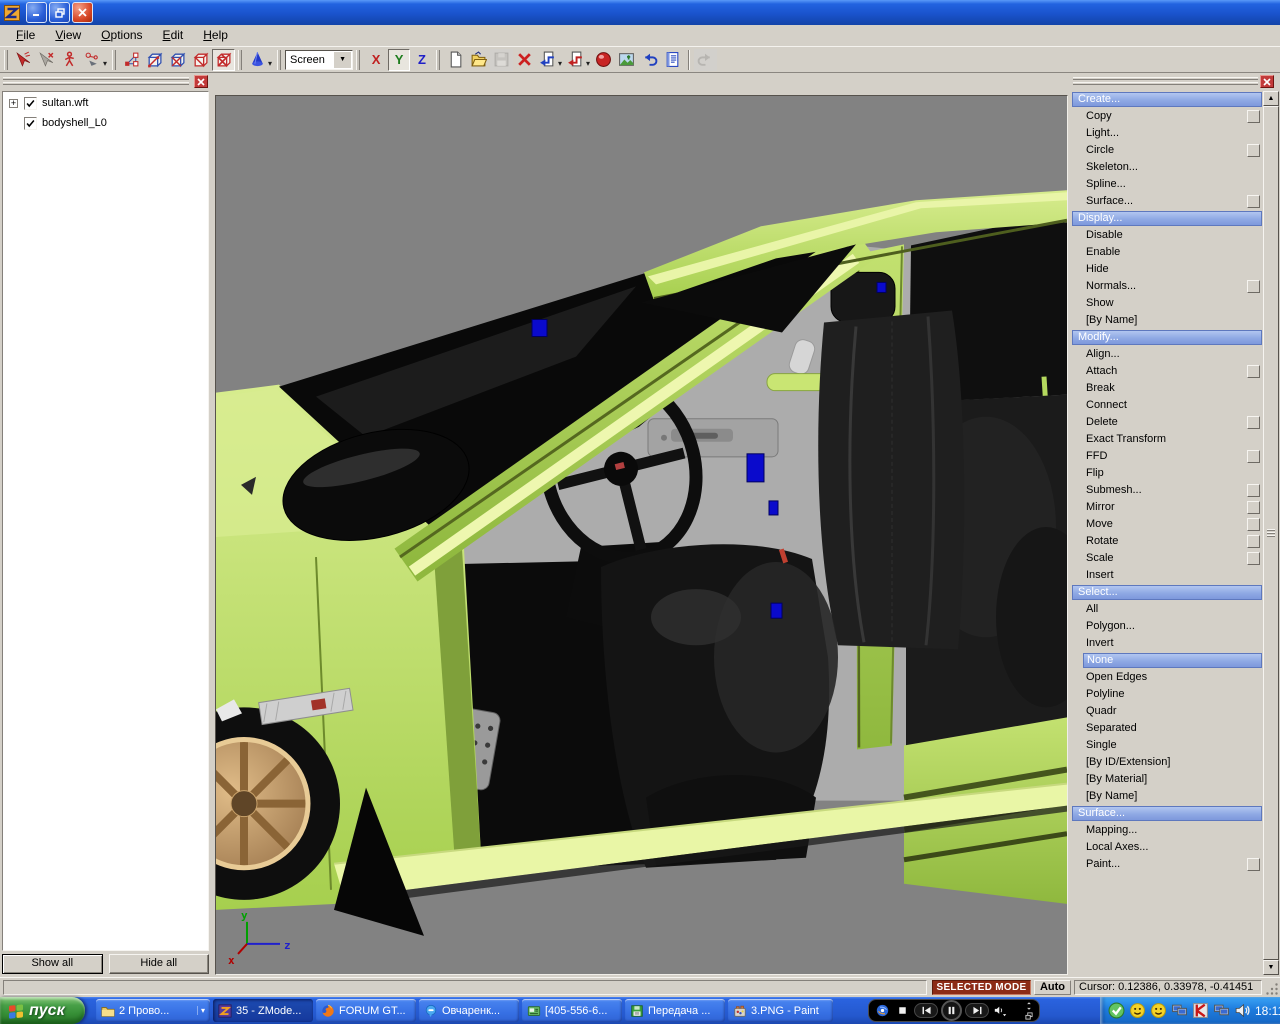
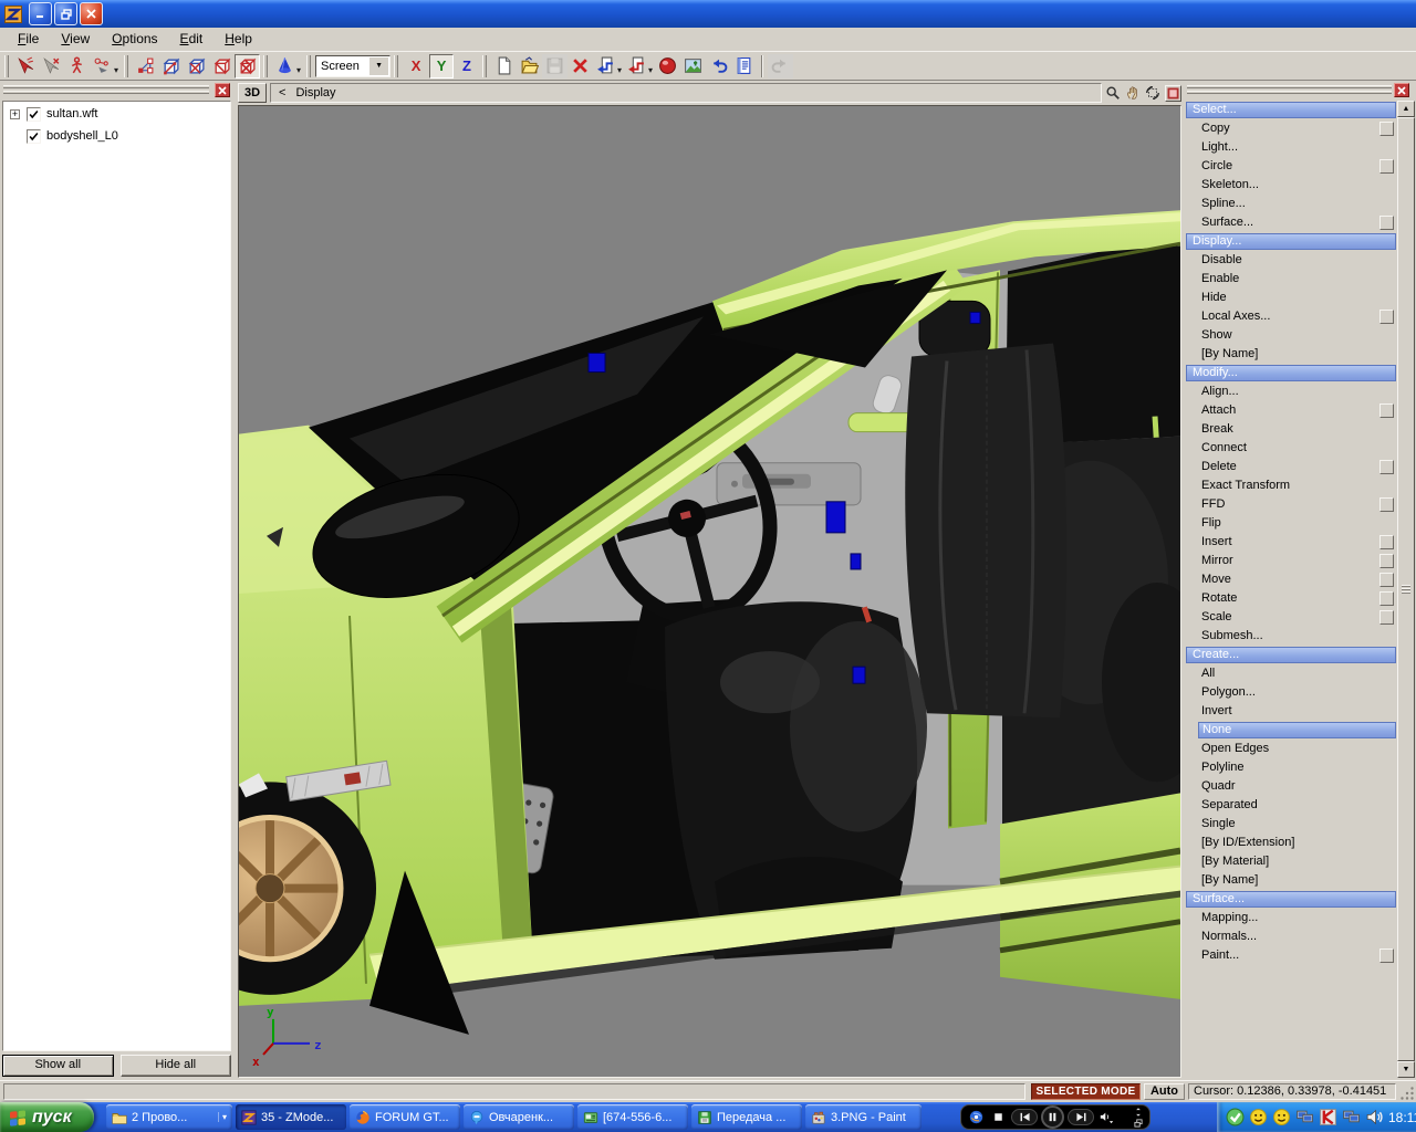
  File
  View
  Options
  Edit
  Help
  ▾
  ▾
  Screen
  X
  Y
  Z
  ▾
  ▾
  +
  sultan.wft
  bodyshell_L0
  Show all
  Hide all
+ 3D
+ <
+ Display
  y
  z
  x
- Create...
+ Select...
  Copy
  Light...
  Circle
  Skeleton...
  Spline...
  Surface...
  Display...
  Disable
  Enable
  Hide
- Normals...
+ Local Axes...
  Show
  [By Name]
  Modify...
  Align...
  Attach
  Break
  Connect
  Delete
  Exact Transform
  FFD
  Flip
- Submesh...
+ Insert
  Mirror
  Move
  Rotate
  Scale
- Insert
+ Submesh...
- Select...
+ Create...
  All
  Polygon...
  Invert
  None
  Open Edges
  Polyline
  Quadr
  Separated
  Single
  [By ID/Extension]
  [By Material]
  [By Name]
  Surface...
  Mapping...
- Local Axes...
+ Normals...
  Paint...
  SELECTED MODE
  Auto
  Cursor: 0.12386, 0.33978, -0.41451
  пуск
  2 Прово...
  ▾
  35 - ZMode...
  FORUM GT...
  Овчаренк...
- [405-556-6...
+ [674-556-6...
  Передача ...
  3.PNG - Paint
  18:1
